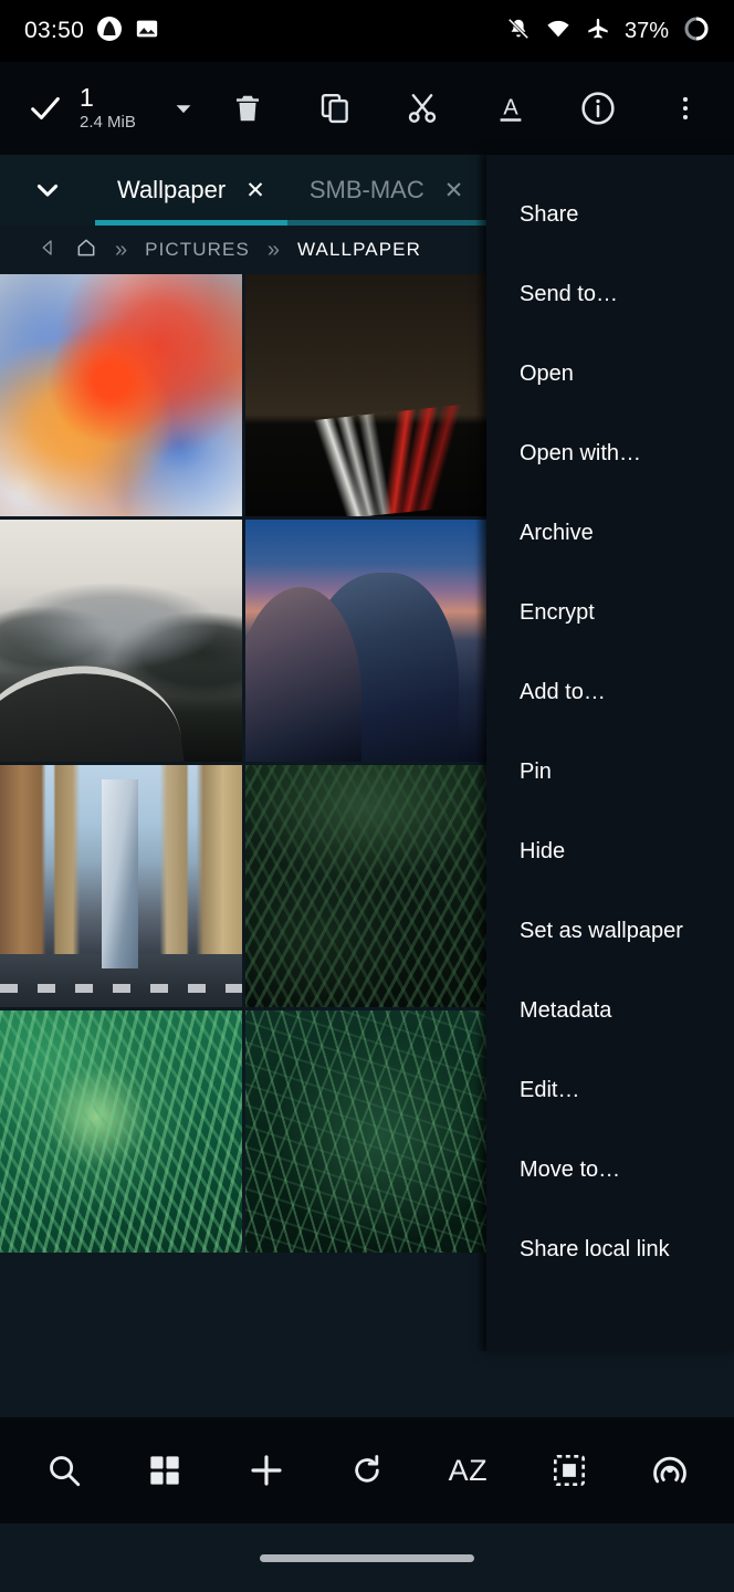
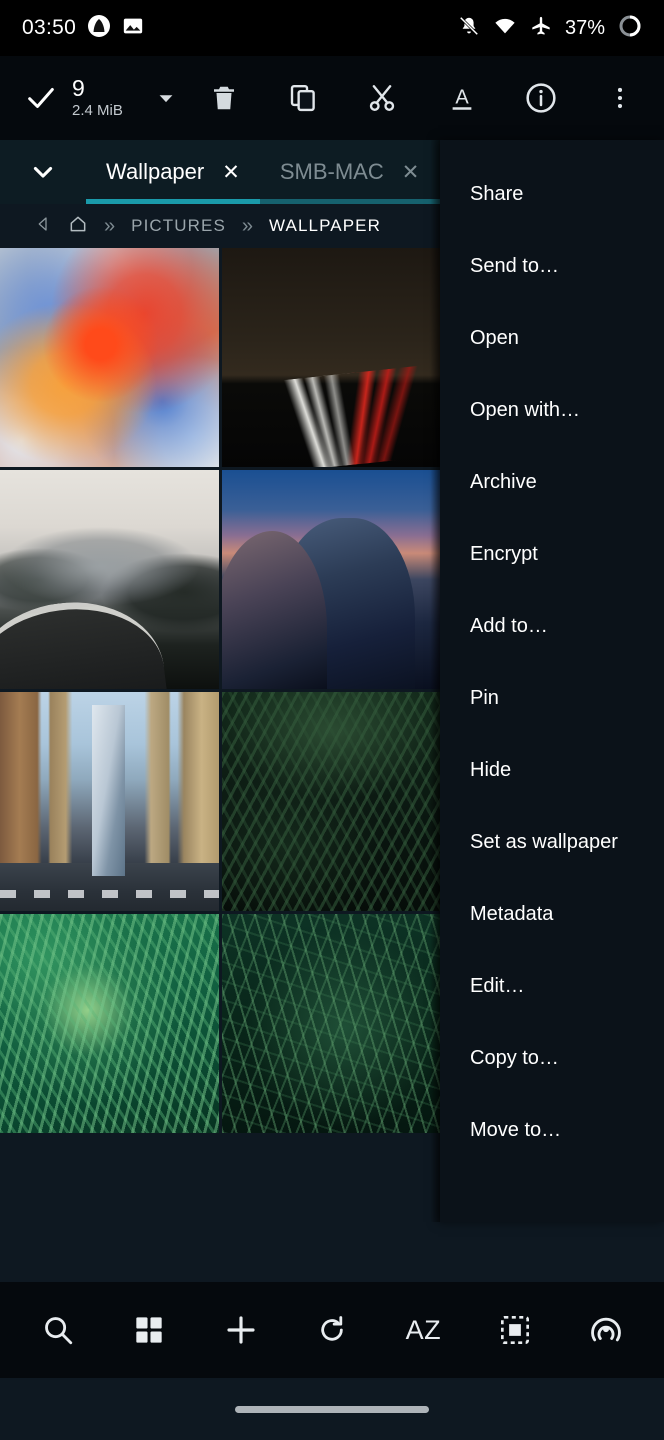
  03:50
  37%
- 1
+ 9
  2.4 MiB
  A
  Wallpaper
  ✕
  SMB-MAC
  ✕
  »
  PICTURES
  »
  WALLPAPER
  Share
  Send to…
  Open
  Open with…
  Archive
  Encrypt
  Add to…
  Pin
  Hide
  Set as wallpaper
  Metadata
  Edit…
+ Copy to…
  Move to…
- Share local link
  AZ
